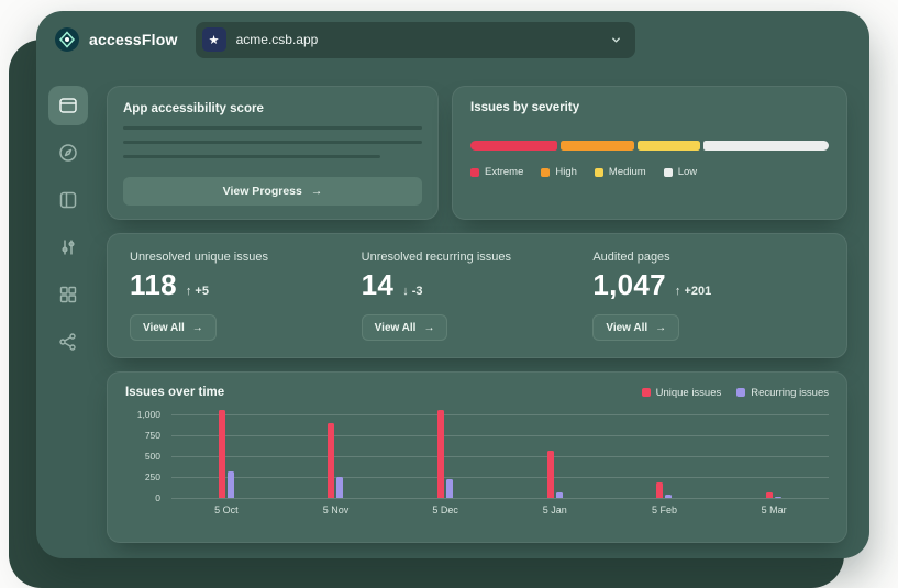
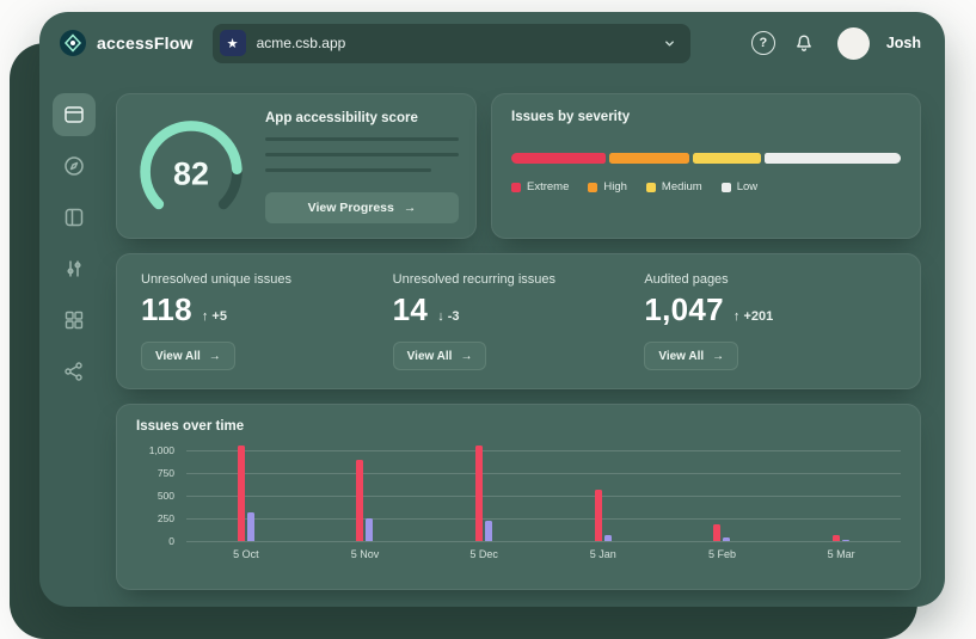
  accessFlow
  ★
  acme.csb.app
+ ?
+ Josh
+ 82
  App accessibility score
  View Progress
  →
  Issues by severity
  Extreme
  High
  Medium
  Low
  Unresolved unique issues
  118
  ↑ +5
  View All
  →
  Unresolved recurring issues
  14
  ↓ -3
  View All
  →
  Audited pages
  1,047
  ↑ +201
  View All
  →
  Issues over time
- Unique issues
- Recurring issues
  1,000
  750
  500
  250
  0
  5 Oct
  5 Nov
  5 Dec
  5 Jan
  5 Feb
  5 Mar
